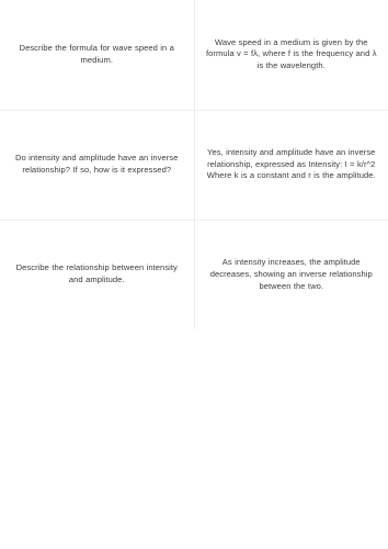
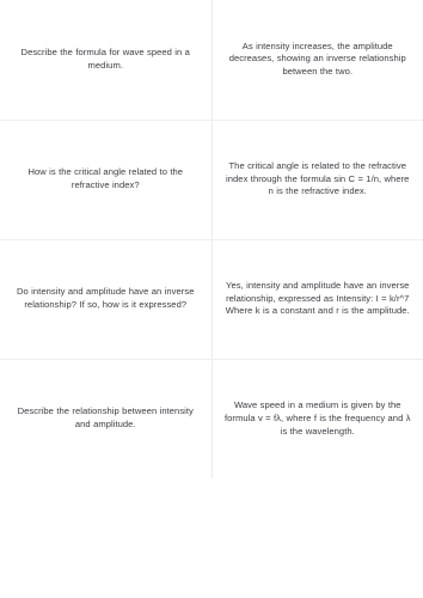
- Describe the formula for wave speed in a medium.	Wave speed in a medium is given by the formula v = fλ, where f is the frequency and λ is the wavelength.
+ Describe the formula for wave speed in a medium.	As intensity increases, the amplitude decreases, showing an inverse relationship between the two.
+ How is the critical angle related to the refractive index?	The critical angle is related to the refractive index through the formula sin C = 1/n, where n is the refractive index.
- Do intensity and amplitude have an inverse relationship? If so, how is it expressed?	Yes, intensity and amplitude have an inverse relationship, expressed as Intensity: I = k/r^2 Where k is a constant and r is the amplitude.
+ Do intensity and amplitude have an inverse relationship? If so, how is it expressed?	Yes, intensity and amplitude have an inverse relationship, expressed as Intensity: I = k/r^7 Where k is a constant and r is the amplitude.
- Describe the relationship between intensity and amplitude.	As intensity increases, the amplitude decreases, showing an inverse relationship between the two.
+ Describe the relationship between intensity and amplitude.	Wave speed in a medium is given by the formula v = fλ, where f is the frequency and λ is the wavelength.
